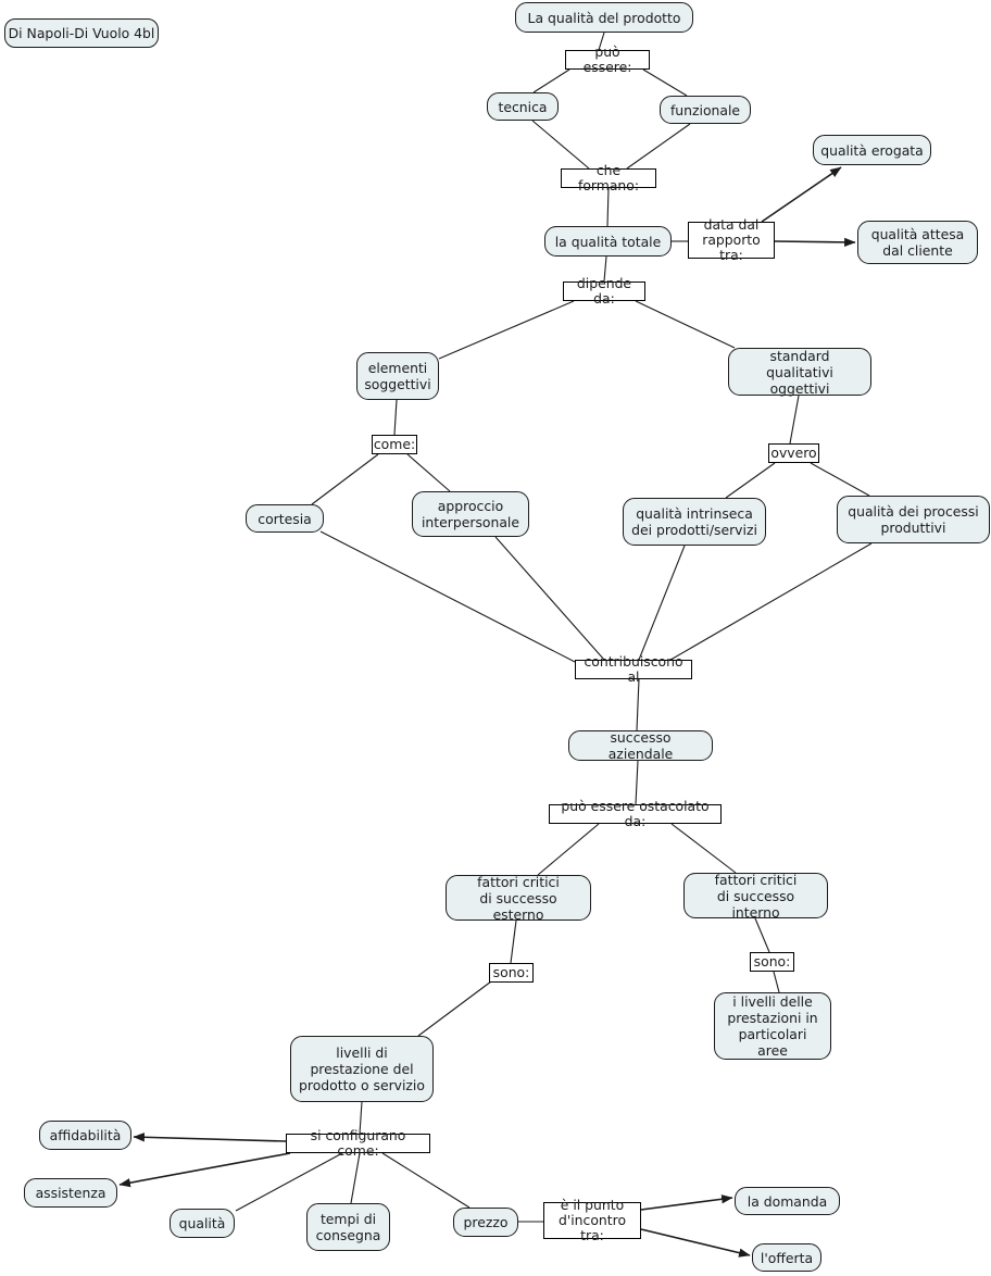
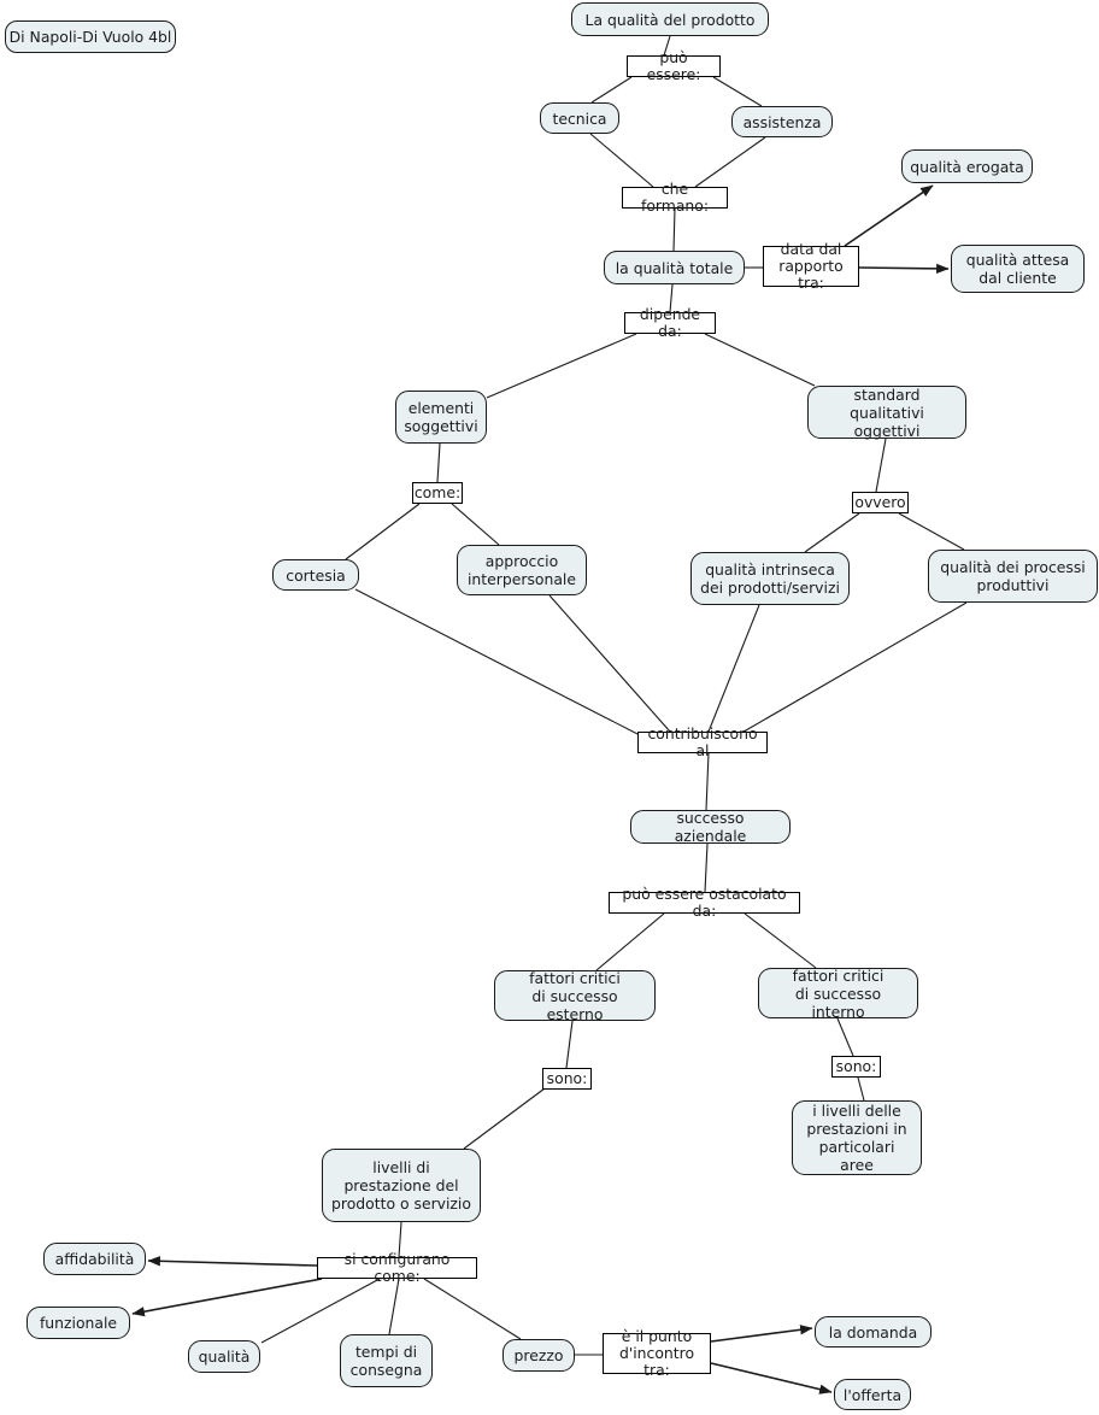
  Di Napoli-Di Vuolo 4bl
  La qualità del prodotto
  tecnica
- funzionale
+ assistenza
  la qualità totale
  qualità erogata
  qualità attesa
  dal cliente
  elementi
  soggettivi
  standard
  qualitativi oggettivi
  cortesia
  approccio
  interpersonale
  qualità intrinseca
  dei prodotti/servizi
  qualità dei processi
  produttivi
  successo aziendale
  fattori critici
  di successo esterno
  fattori critici
  di successo interno
  i livelli delle
  prestazioni in
  particolari aree
  livelli di
  prestazione del
  prodotto o servizio
  affidabilità
- assistenza
+ funzionale
  qualità
  tempi di
  consegna
  prezzo
  la domanda
  l'offerta
  può essere:
  che formano:
  data dal
  rapporto tra:
  dipende da:
  come:
  ovvero
  contribuiscono al
  può essere ostacolato da:
  sono:
  sono:
  si configurano come:
  è il punto
  d'incontro tra:
